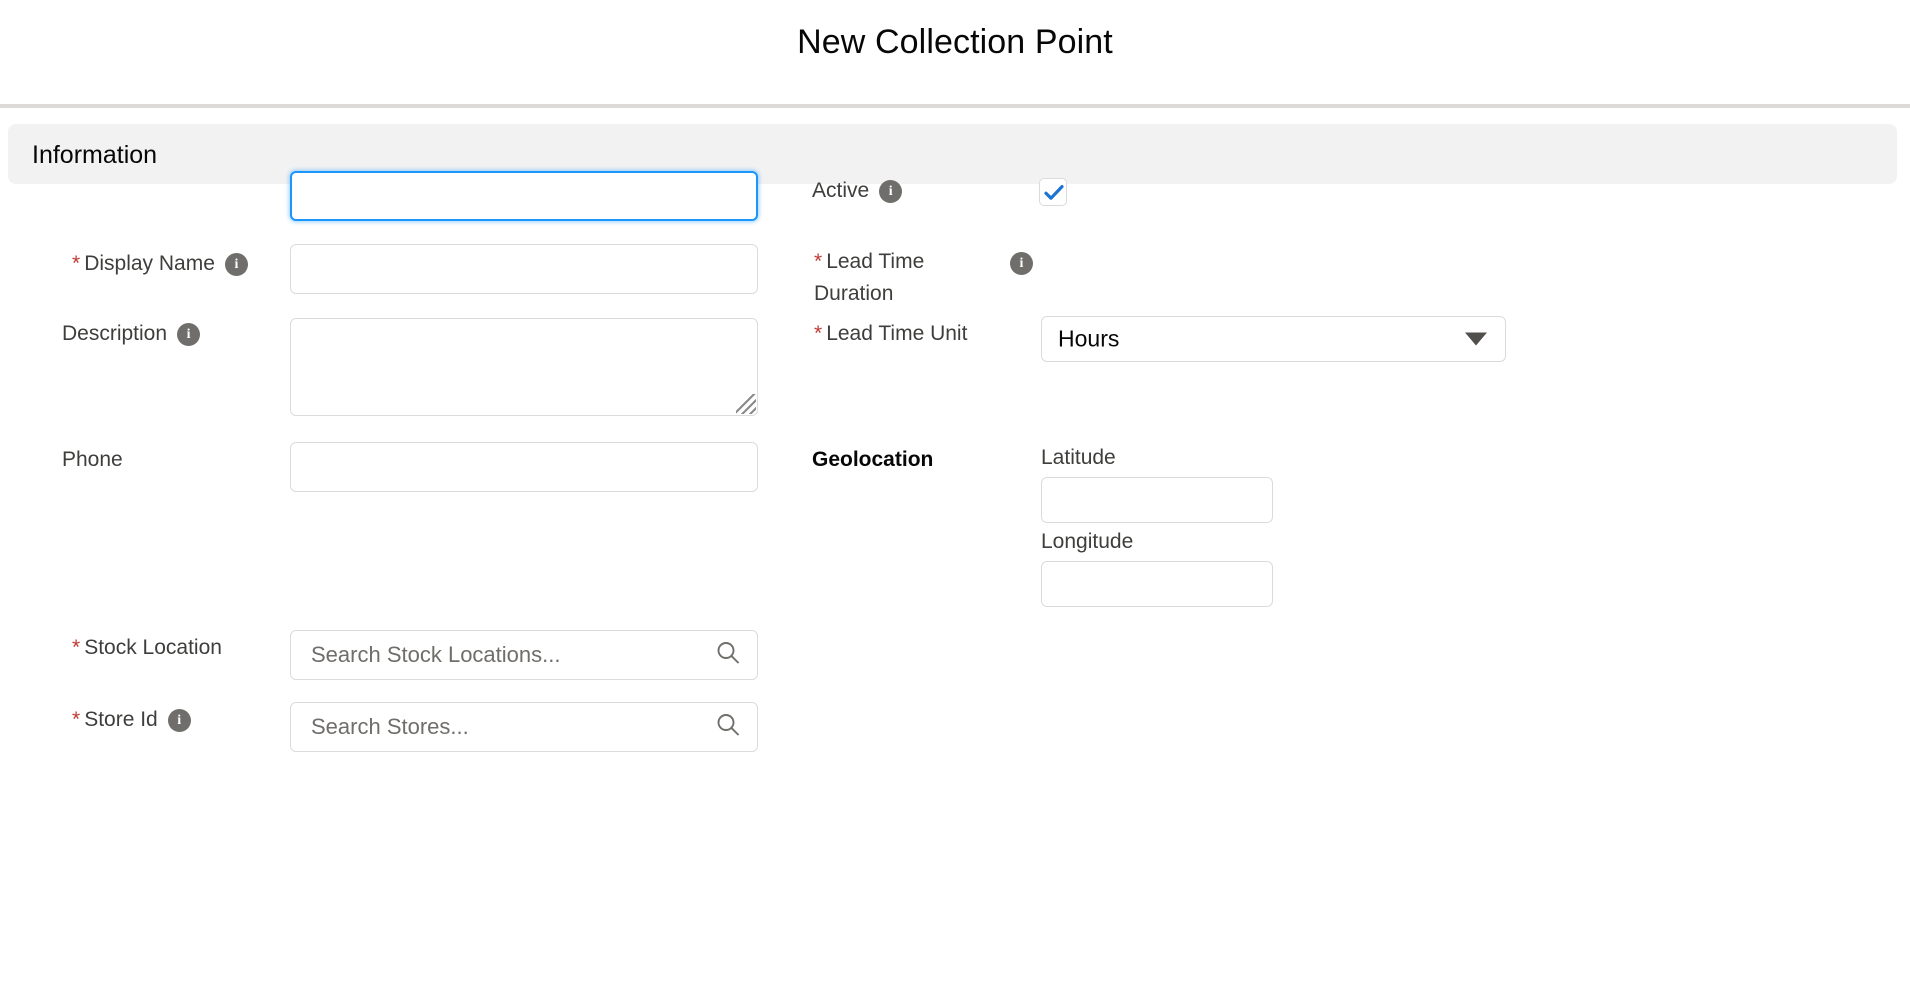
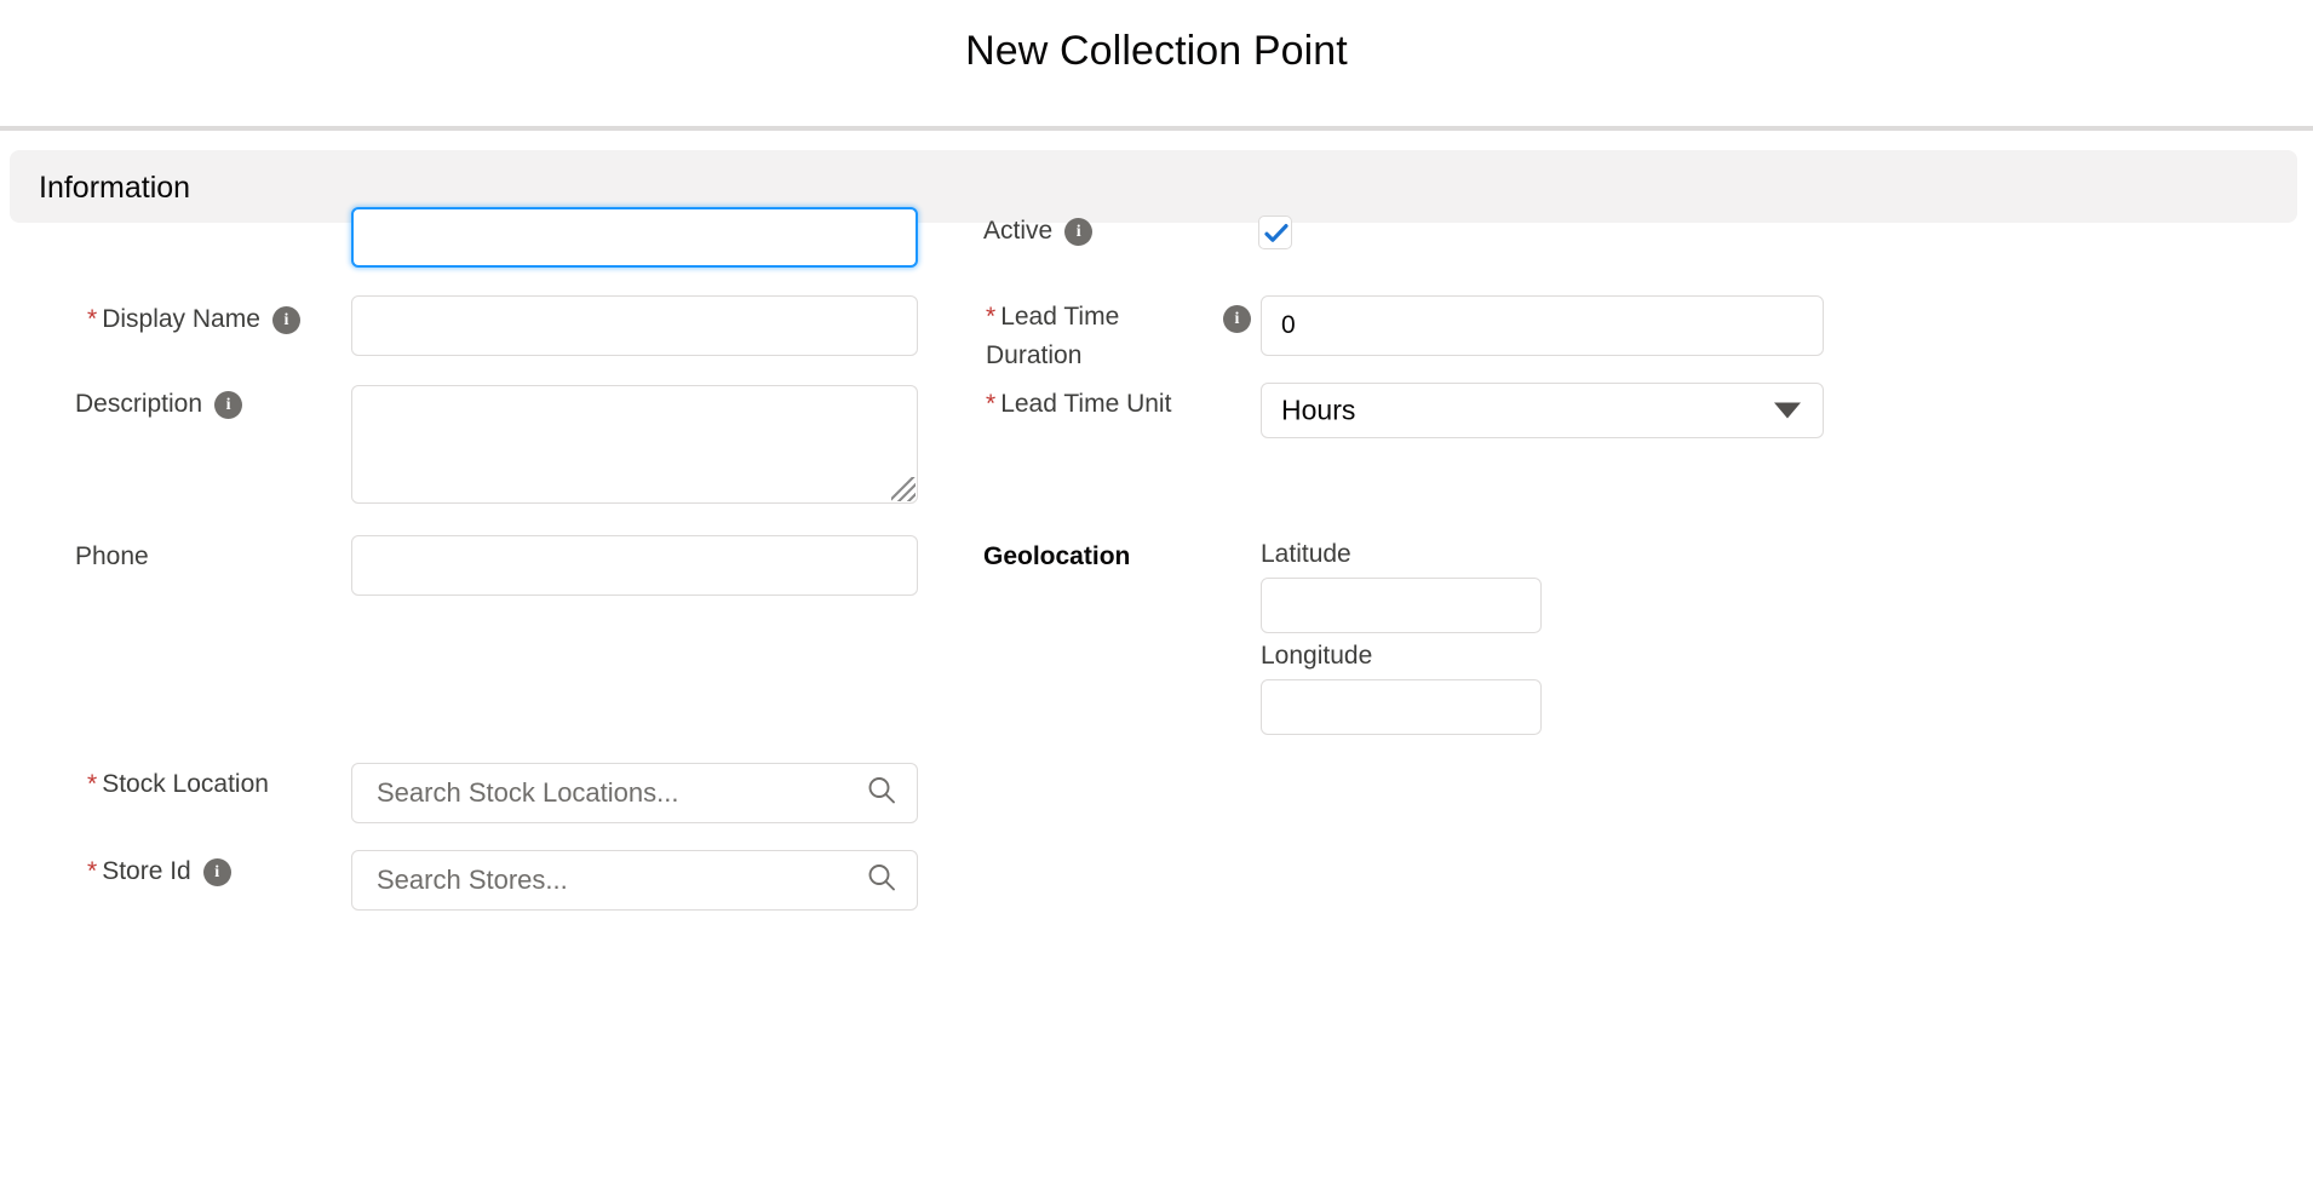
  New Collection Point
  Information
  * Display Name i
  Description i
  Phone
  * Stock Location
  Search Stock Locations...
  * Store Id i
  Search Stores...
  Active i
  * Lead Time Duration
  i
+ 0
  * Lead Time Unit
  Hours
  Geolocation
  Latitude
  Longitude
